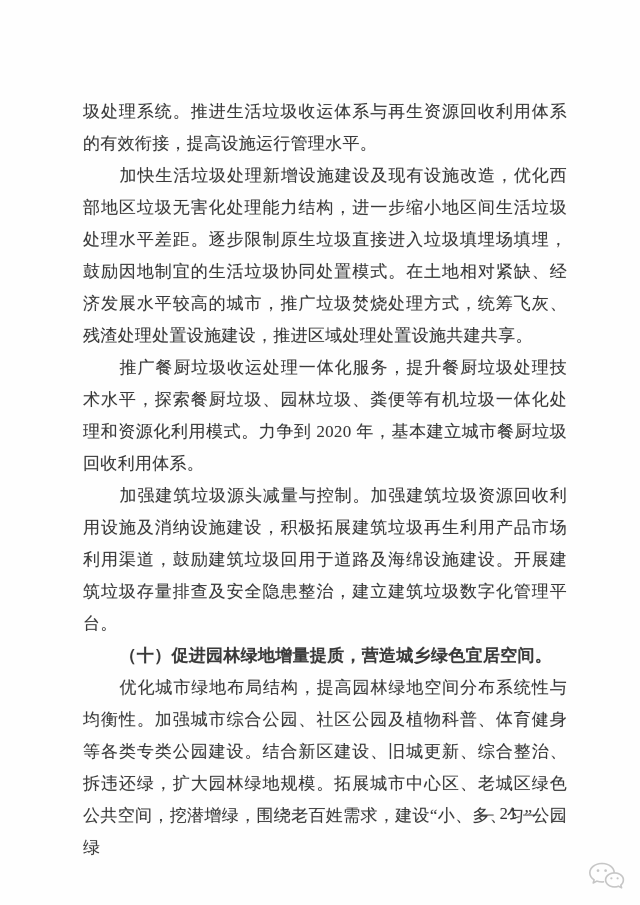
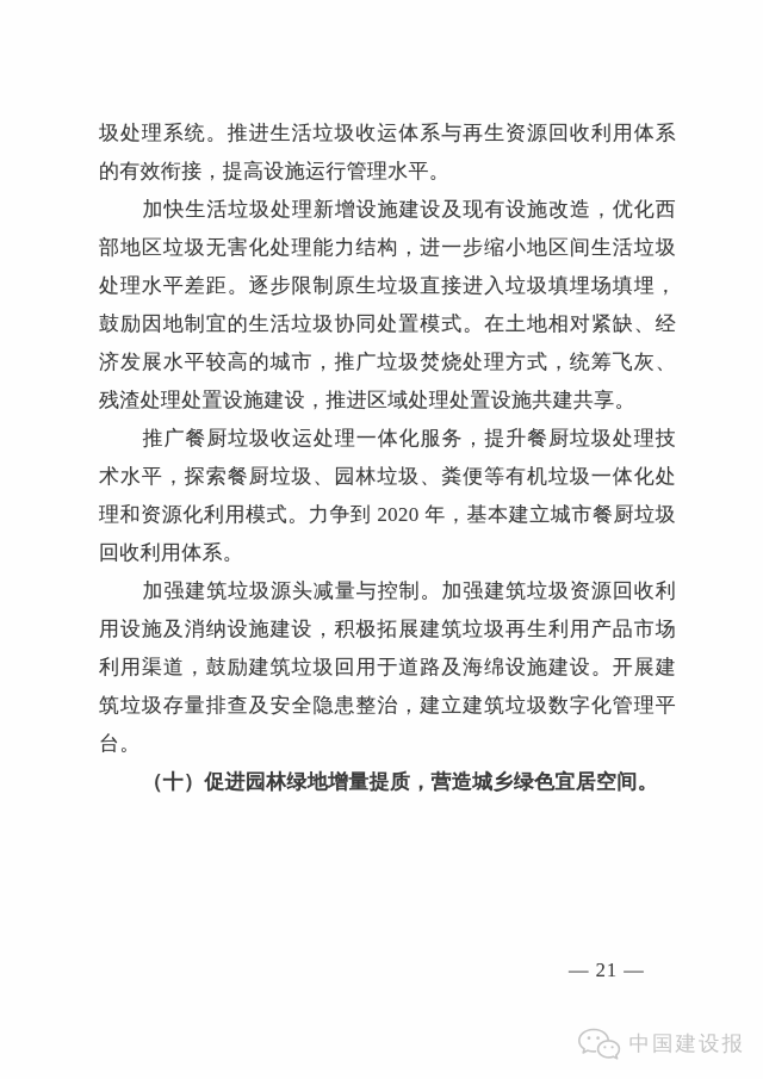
  圾处理系统。推进生活垃圾收运体系与再生资源回收利用体系的有效衔接，提高设施运行管理水平。
  加快生活垃圾处理新增设施建设及现有设施改造，优化西部地区垃圾无害化处理能力结构，进一步缩小地区间生活垃圾处理水平差距。逐步限制原生垃圾直接进入垃圾填埋场填埋，鼓励因地制宜的生活垃圾协同处置模式。在土地相对紧缺、经济发展水平较高的城市，推广垃圾焚烧处理方式，统筹飞灰、残渣处理处置设施建设，推进区域处理处置设施共建共享。
  推广餐厨垃圾收运处理一体化服务，提升餐厨垃圾处理技术水平，探索餐厨垃圾、园林垃圾、粪便等有机垃圾一体化处理和资源化利用模式。力争到 2020 年，基本建立城市餐厨垃圾回收利用体系。
  加强建筑垃圾源头减量与控制。加强建筑垃圾资源回收利用设施及消纳设施建设，积极拓展建筑垃圾再生利用产品市场利用渠道，鼓励建筑垃圾回用于道路及海绵设施建设。开展建筑垃圾存量排查及安全隐患整治，建立建筑垃圾数字化管理平台。
  （十）促进园林绿地增量提质，营造城乡绿色宜居空间。
- 优化城市绿地布局结构，提高园林绿地空间分布系统性与均衡性。加强城市综合公园、社区公园及植物科普、体育健身等各类专类公园建设。结合新区建设、旧城更新、综合整治、拆违还绿，扩大园林绿地规模。拓展城市中心区、老城区绿色公共空间，挖潜增绿，围绕老百姓需求，建设“小、多、匀”公园绿
  — 21 —
+ 中国建设报
